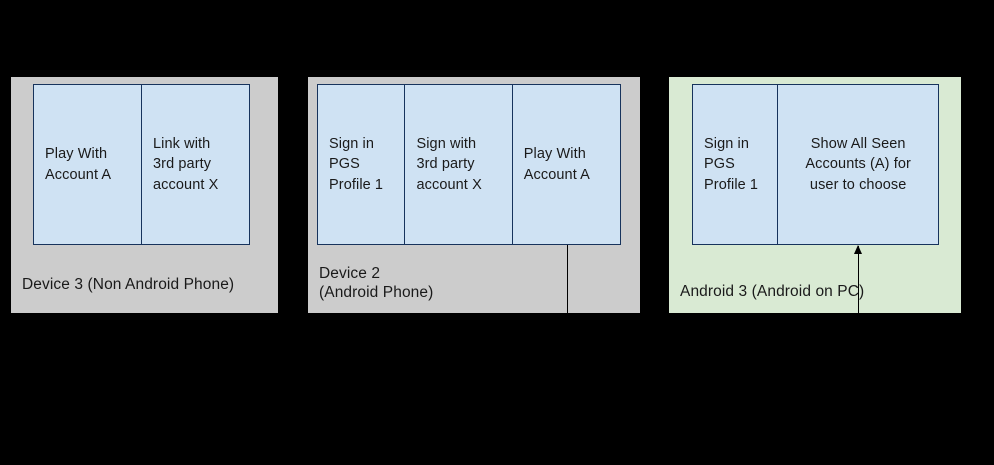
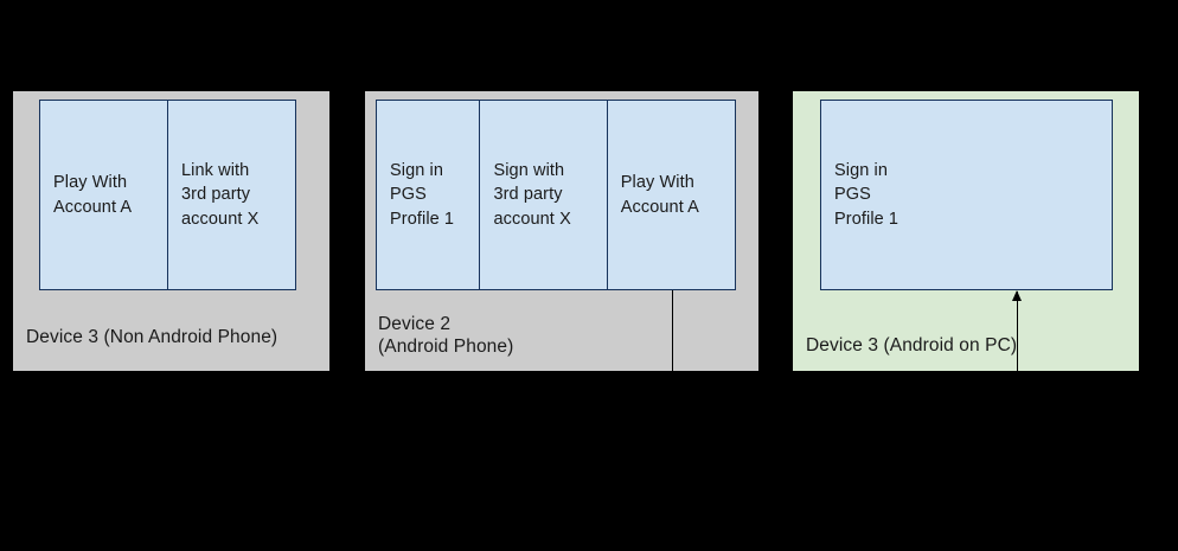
  Device 3 (Non Android Phone)
  Play With
  Account A
  Link with
  3rd party
  account X
  Device 2
  (Android Phone)
  Sign in
  PGS
  Profile 1
  Sign with
  3rd party
  account X
  Play With
  Account A
- Android 3 (Android on PC)
+ Device 3 (Android on PC)
  Sign in
  PGS
  Profile 1
- Show All Seen
- Accounts (A) for
- user to choose
